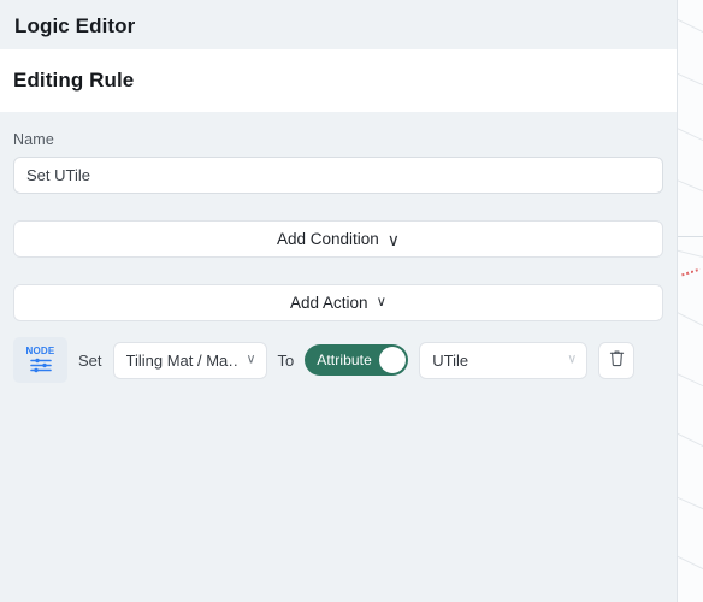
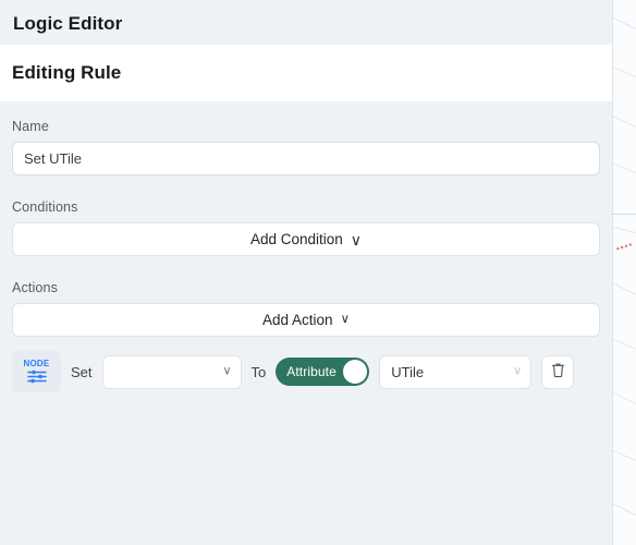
  Logic Editor
  Editing Rule
  Name
  Set UTile
+ Conditions
  Add Condition
  ∨
+ Actions
  Add Action
  ∨
  NODE
  Set
- Tiling Mat / Ma…
  ∨
  To
  Attribute
  UTile
  ∨
